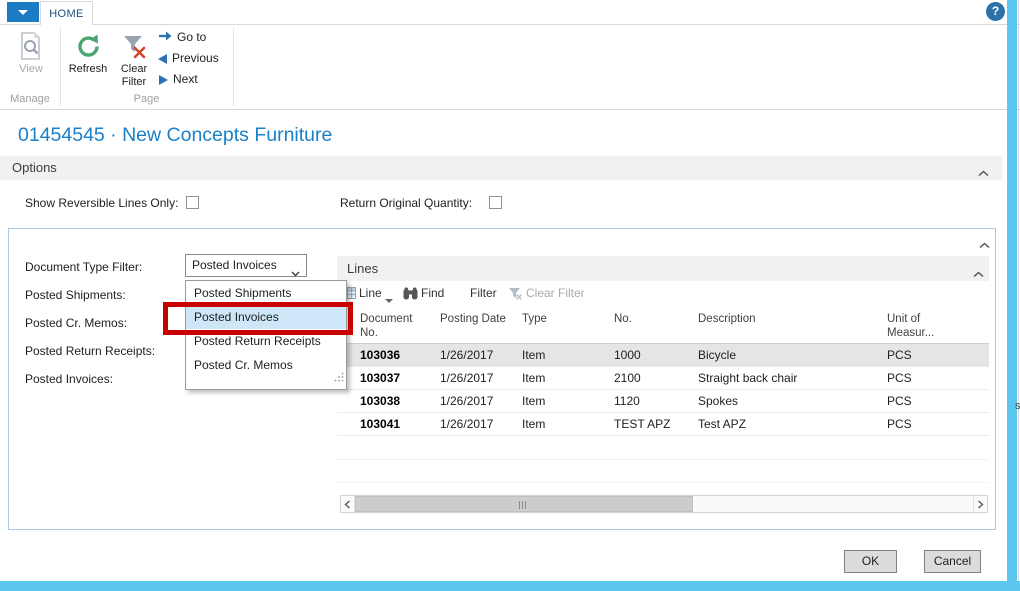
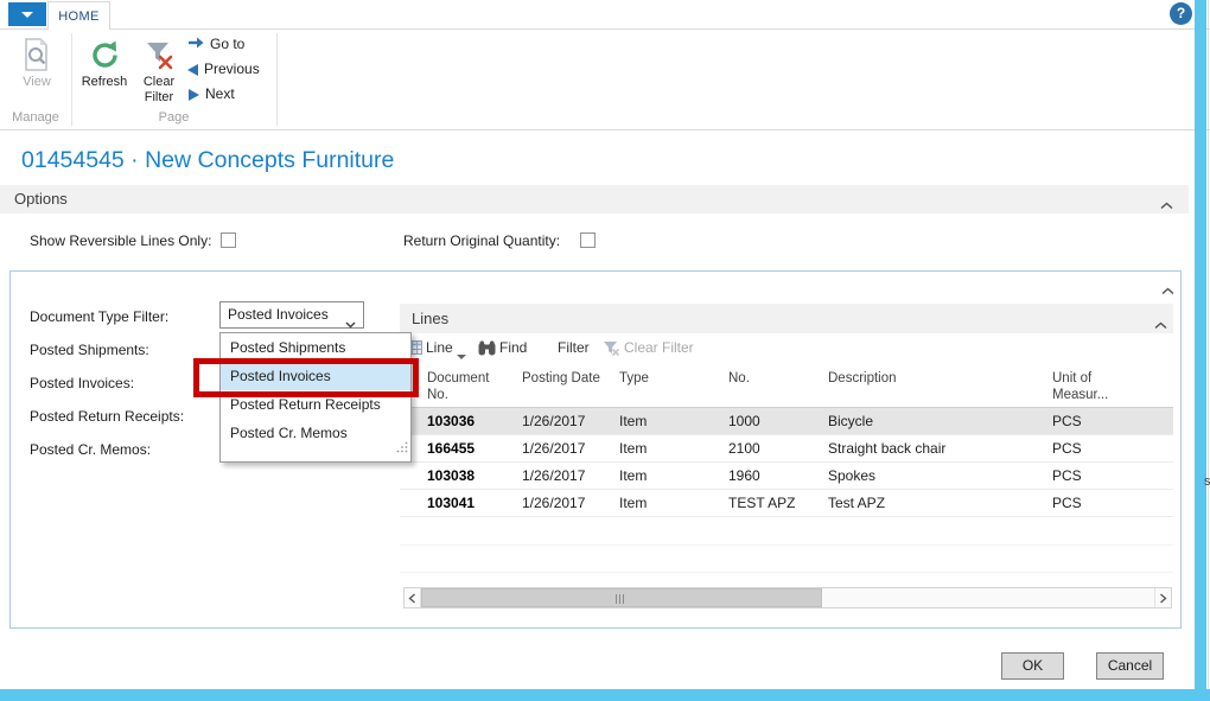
  HOME
  ?
  View
  Manage
  Refresh
  Clear Filter
  Page
  Go to
  Previous
  Next
  01454545 · New Concepts Furniture
  Options
  Show Reversible Lines Only:
  Return Original Quantity:
  Document Type Filter:
  Posted Shipments:
- Posted Cr. Memos:
+ Posted Invoices:
  Posted Return Receipts:
- Posted Invoices:
+ Posted Cr. Memos:
  Posted Invoices
  Lines
  Line
  Find
  Filter
  Clear Filter
  Document
  No.
  Posting Date
  Type
  No.
  Description
  Unit of
  Measur...
  103036
  1/26/2017
  Item
  1000
  Bicycle
  PCS
- 103037
+ 166455
  1/26/2017
  Item
  2100
  Straight back chair
  PCS
  103038
  1/26/2017
  Item
- 1120
+ 1960
  Spokes
  PCS
  103041
  1/26/2017
  Item
  TEST APZ
  Test APZ
  PCS
  Posted Shipments
  Posted Invoices
  Posted Return Receipts
  Posted Cr. Memos
  OK
  Cancel
  s
